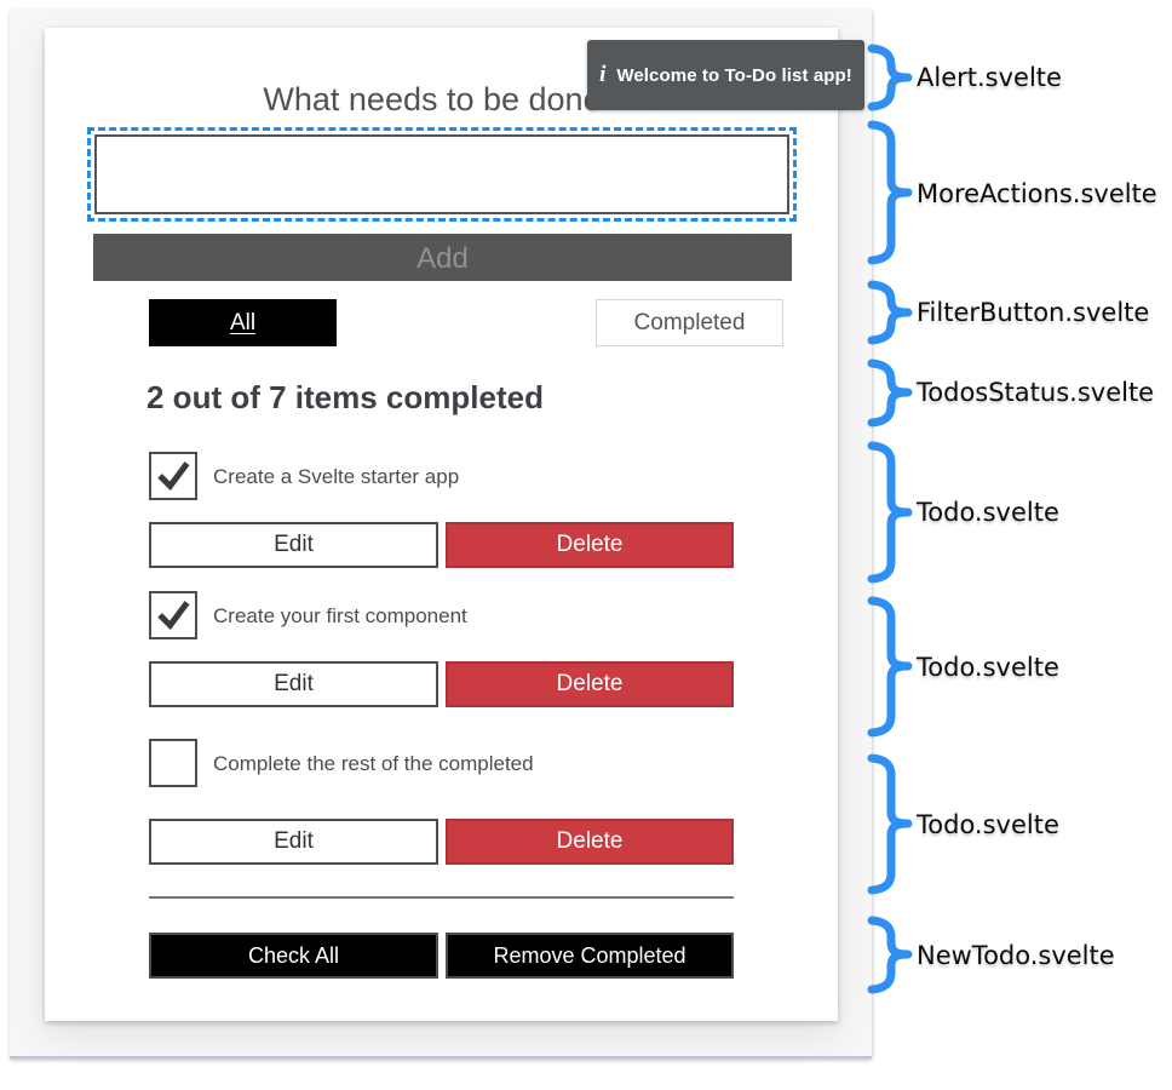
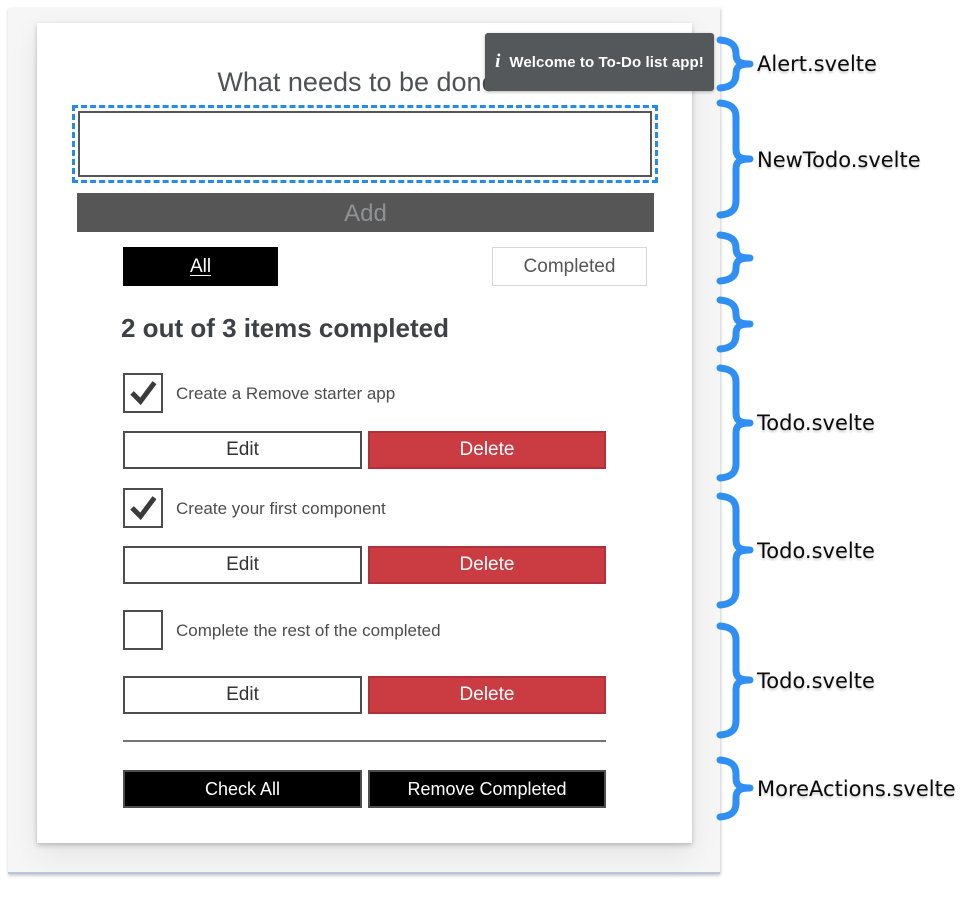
  What needs to be don
  Add
  All
  Completed
- 2 out of 7 items completed
+ 2 out of 3 items completed
- Create a Svelte starter app
+ Create a Remove starter app
  Edit
  Delete
  Create your first component
  Edit
  Delete
  Complete the rest of the completed
  Edit
  Delete
  Check All
  Remove Completed
  i
  Welcome to To-Do list app!
  Alert.svelte
- MoreActions.svelte
+ NewTodo.svelte
- FilterButton.svelte
- TodosStatus.svelte
  Todo.svelte
  Todo.svelte
  Todo.svelte
- NewTodo.svelte
+ MoreActions.svelte
